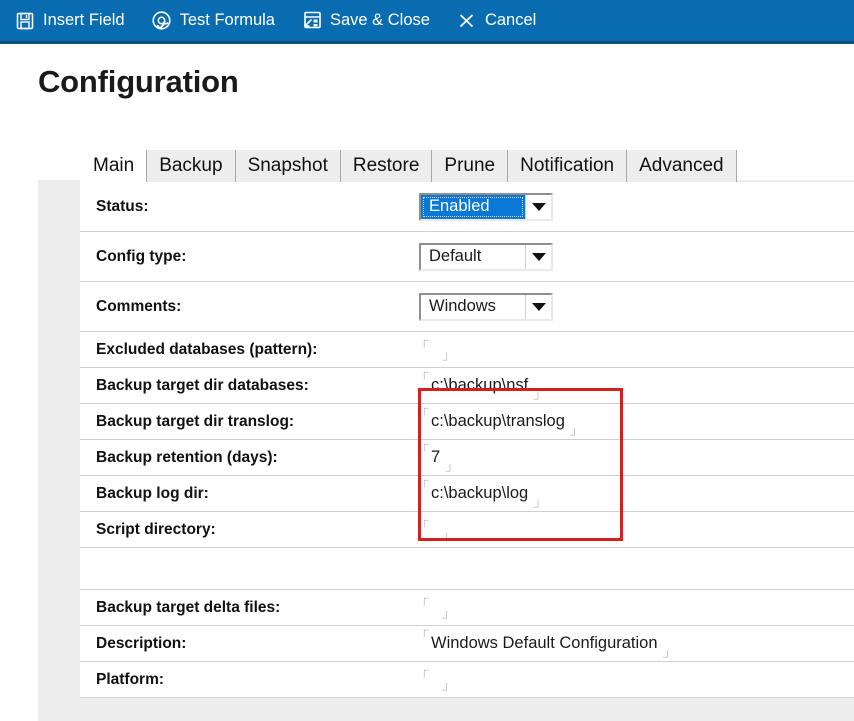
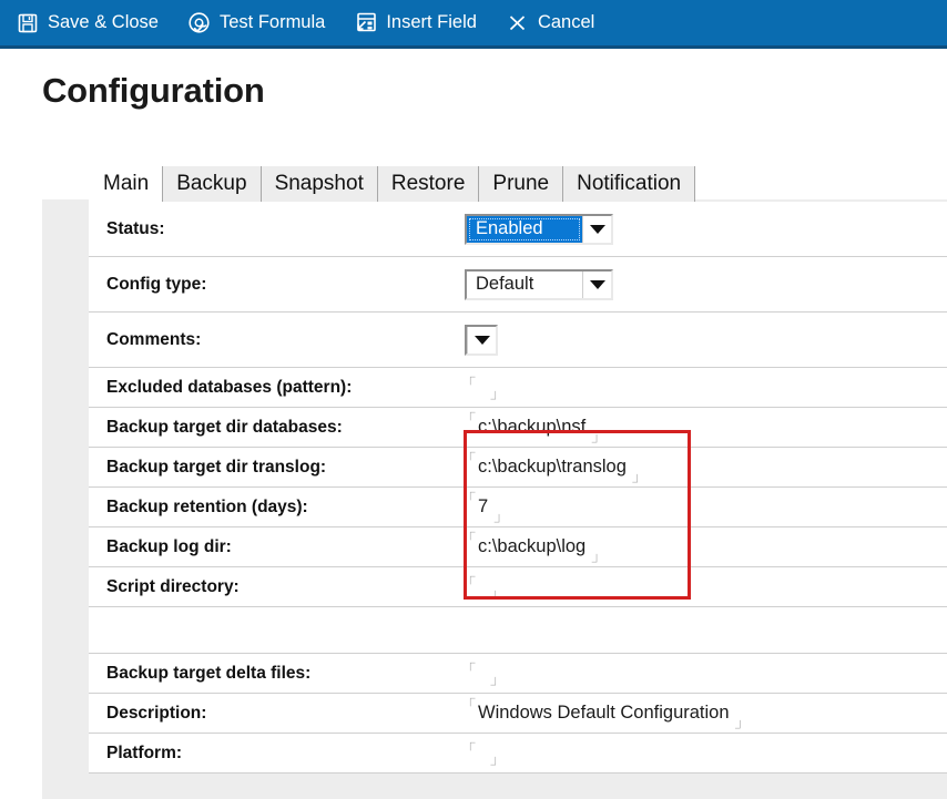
- Insert Field
+ Save & Close
  Test Formula
- Save & Close
+ Insert Field
  Cancel
  Configuration
  Main
  Backup
  Snapshot
  Restore
  Prune
  Notification
- Advanced
  Status:
  Enabled
  Config type:
  Default
  Comments:
- Windows
  Excluded databases (pattern):
  「
  」
  Backup target dir databases:
  「
  c:\backup\nsf
  」
  Backup target dir translog:
  「
  c:\backup\translog
  」
  Backup retention (days):
  「
  7
  」
  Backup log dir:
  「
  c:\backup\log
  」
  Script directory:
  「
  」
  Backup target delta files:
  「
  」
  Description:
  「
  Windows Default Configuration
  」
  Platform:
  「
  」
